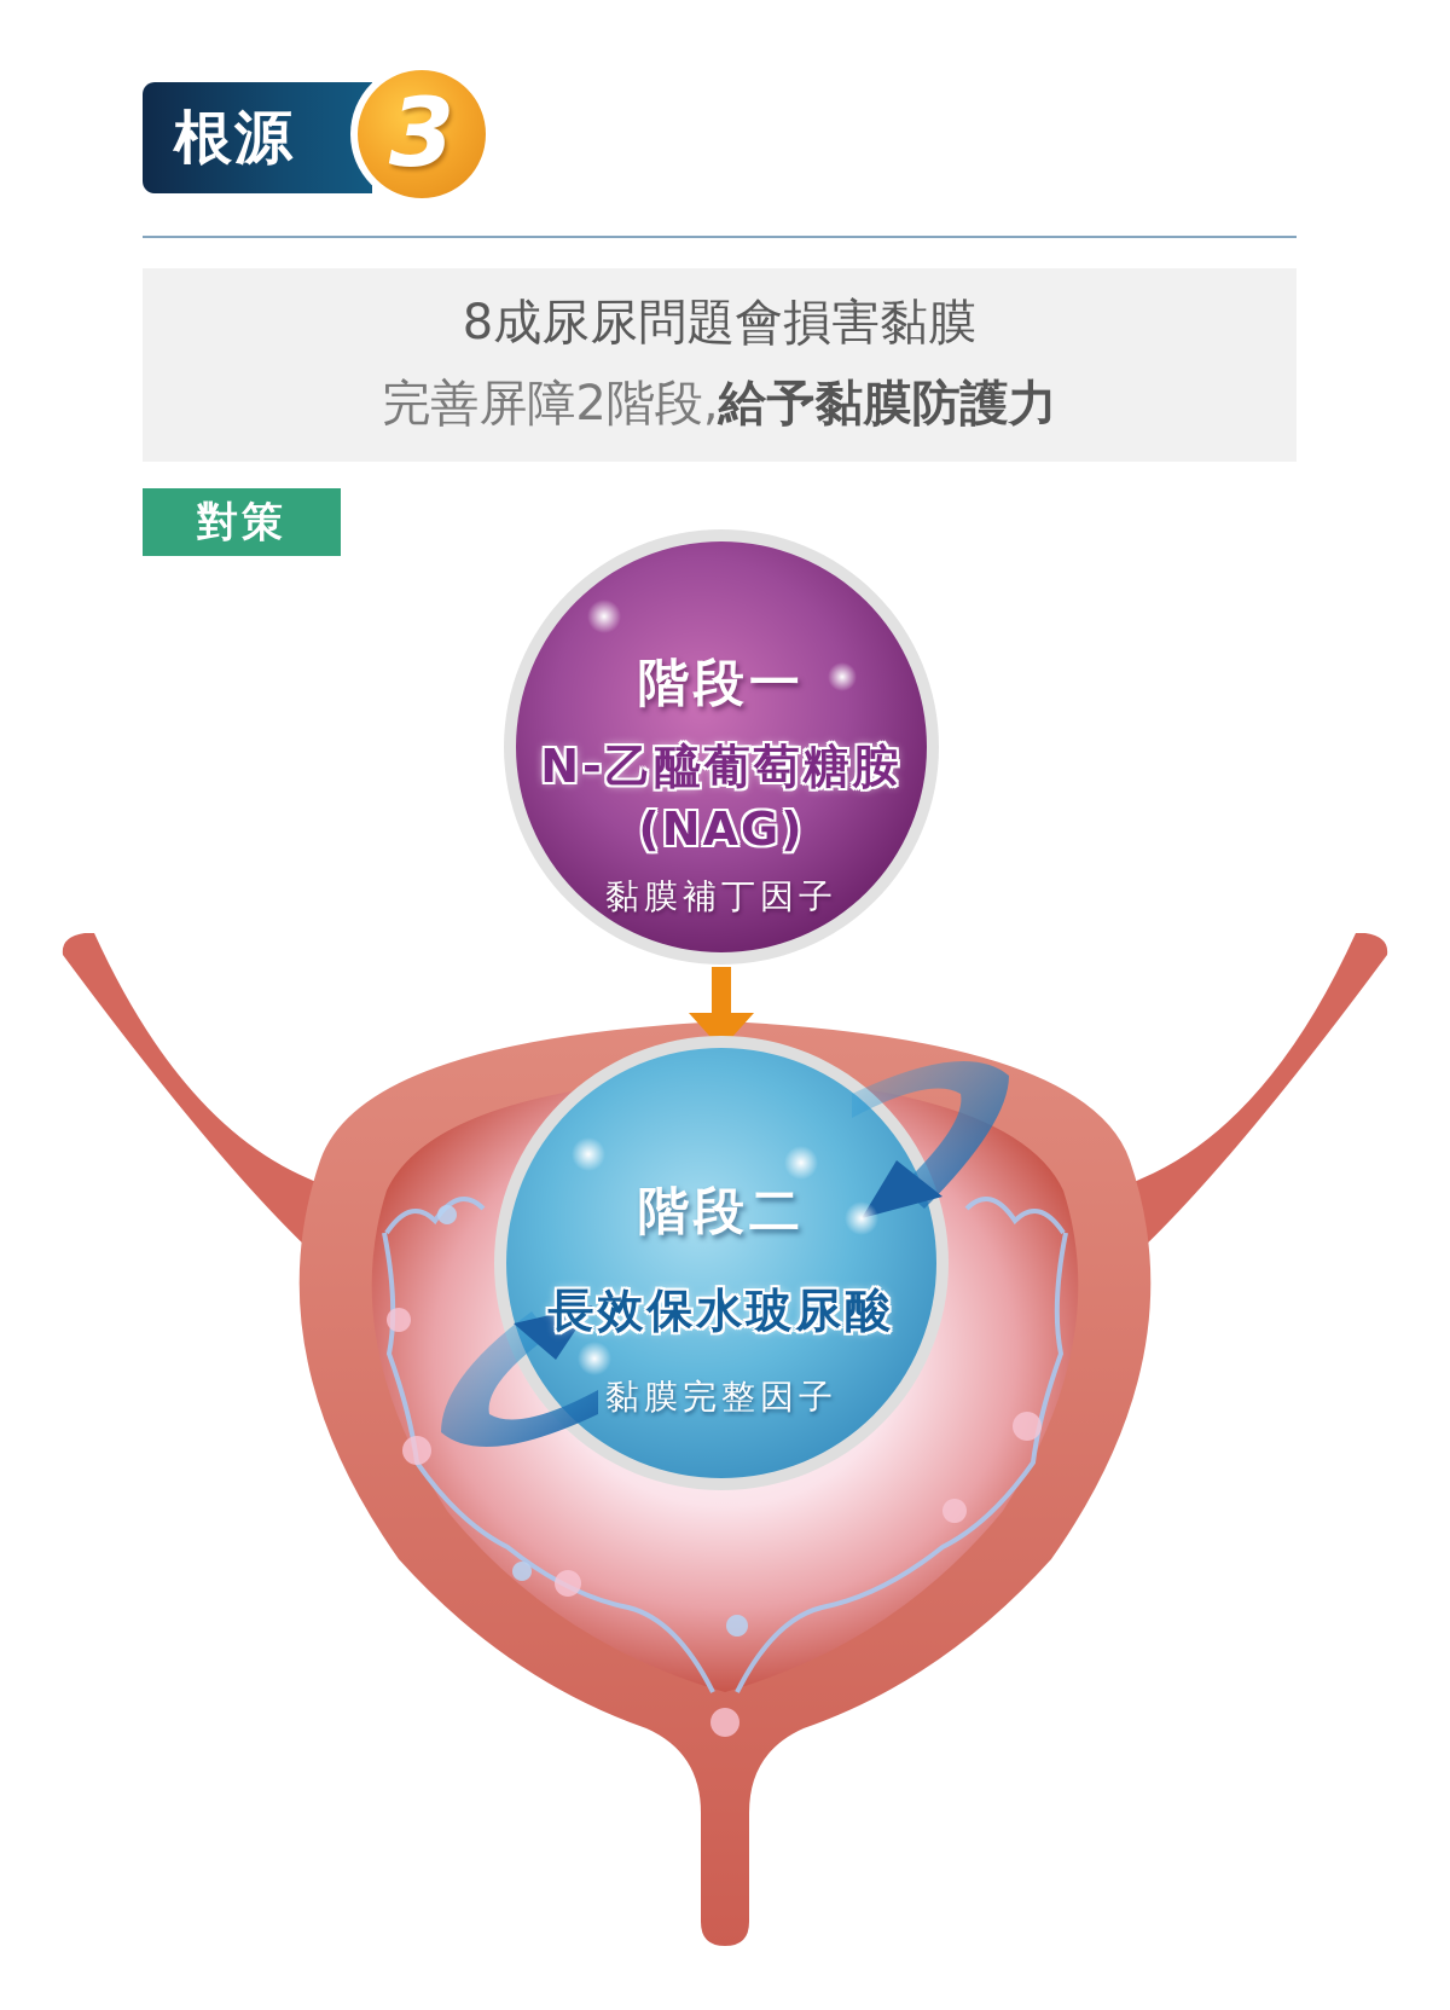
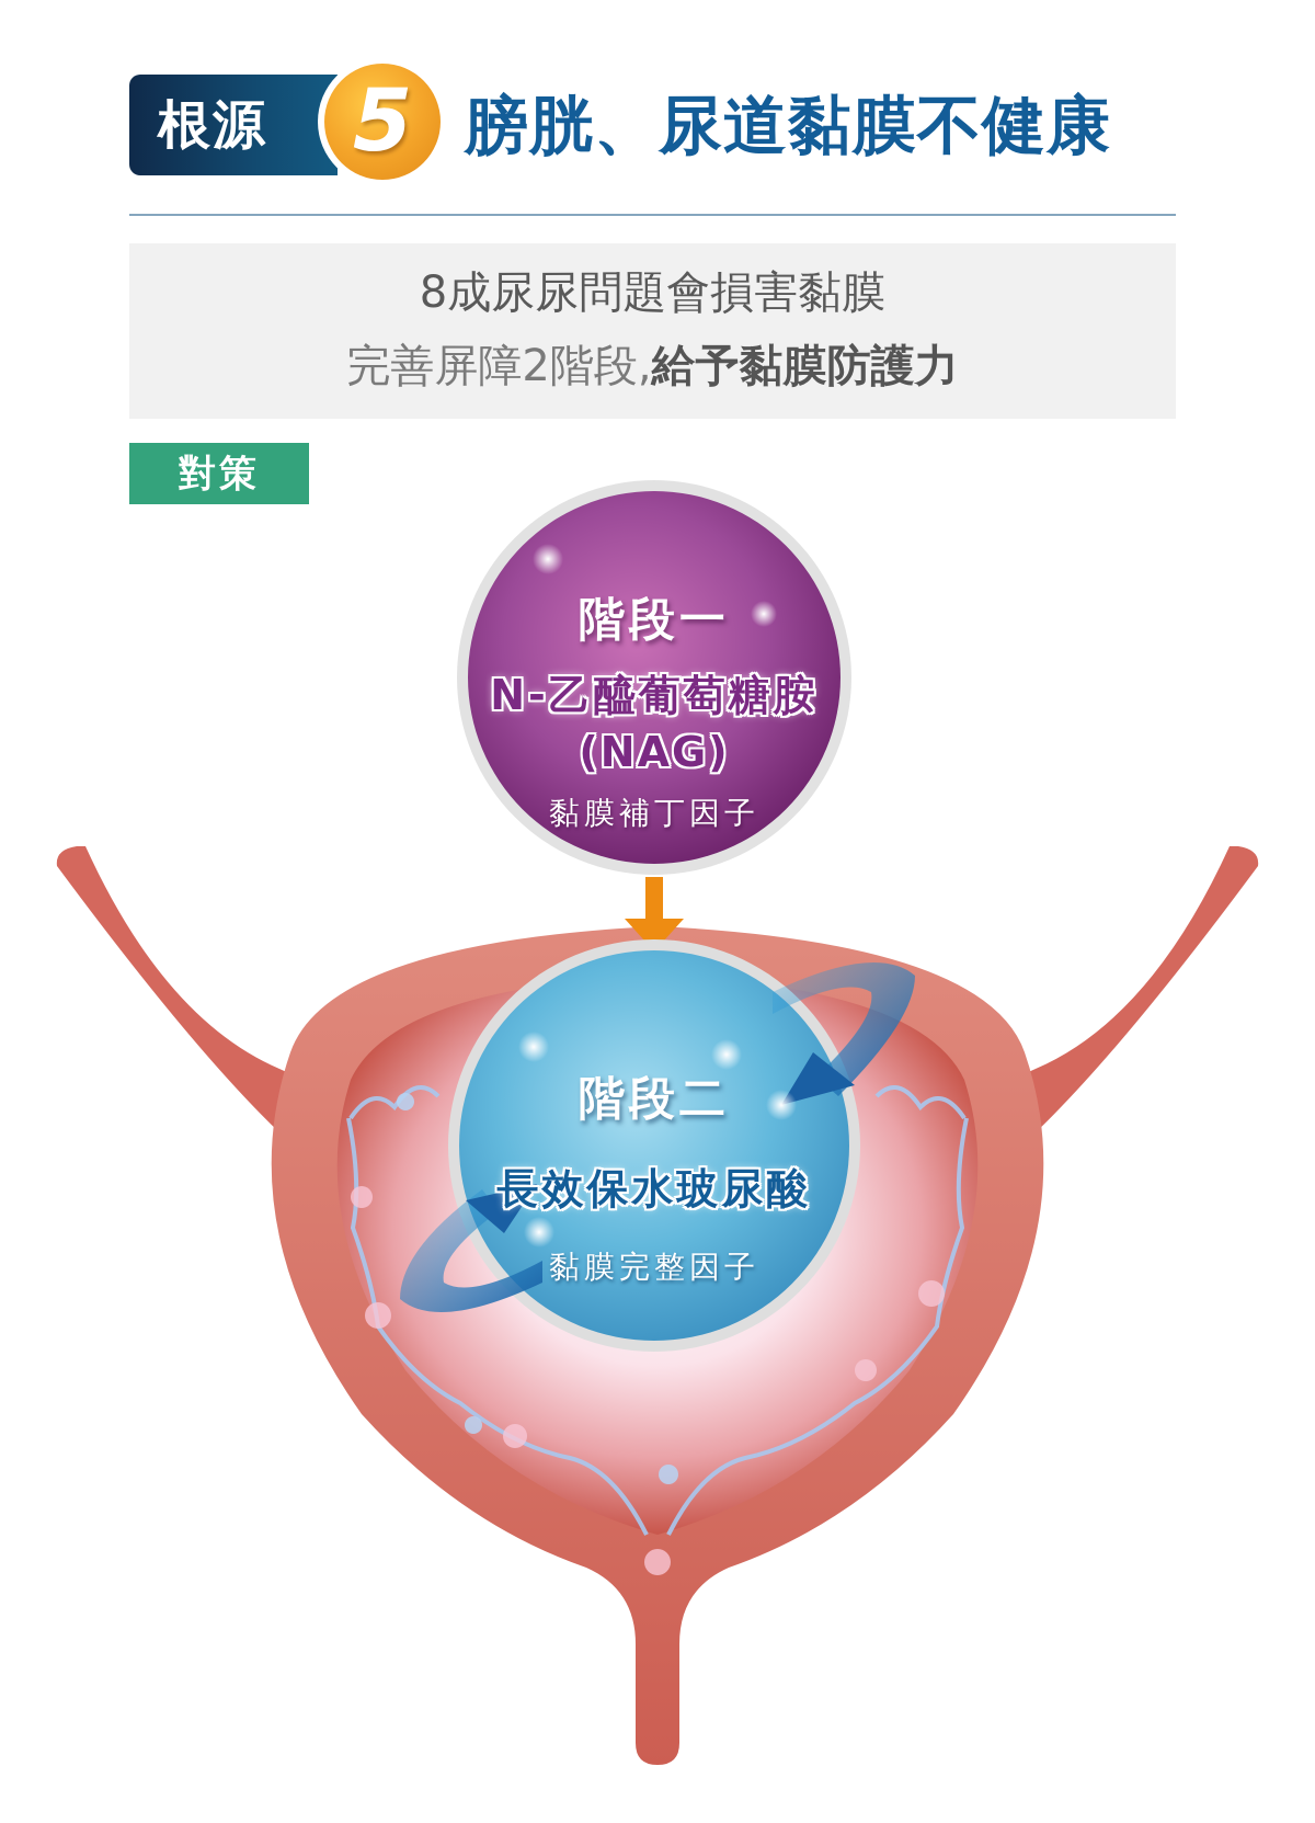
  根源
- 3
+ 5
+ 膀胱、尿道黏膜不健康
  8成尿尿問題會損害黏膜
  完善屏障2階段,給予黏膜防護力
  對策
  階段一
  N-乙醯葡萄糖胺
  (NAG)
  黏膜補丁因子
  階段二
  長效保水玻尿酸
  黏膜完整因子
